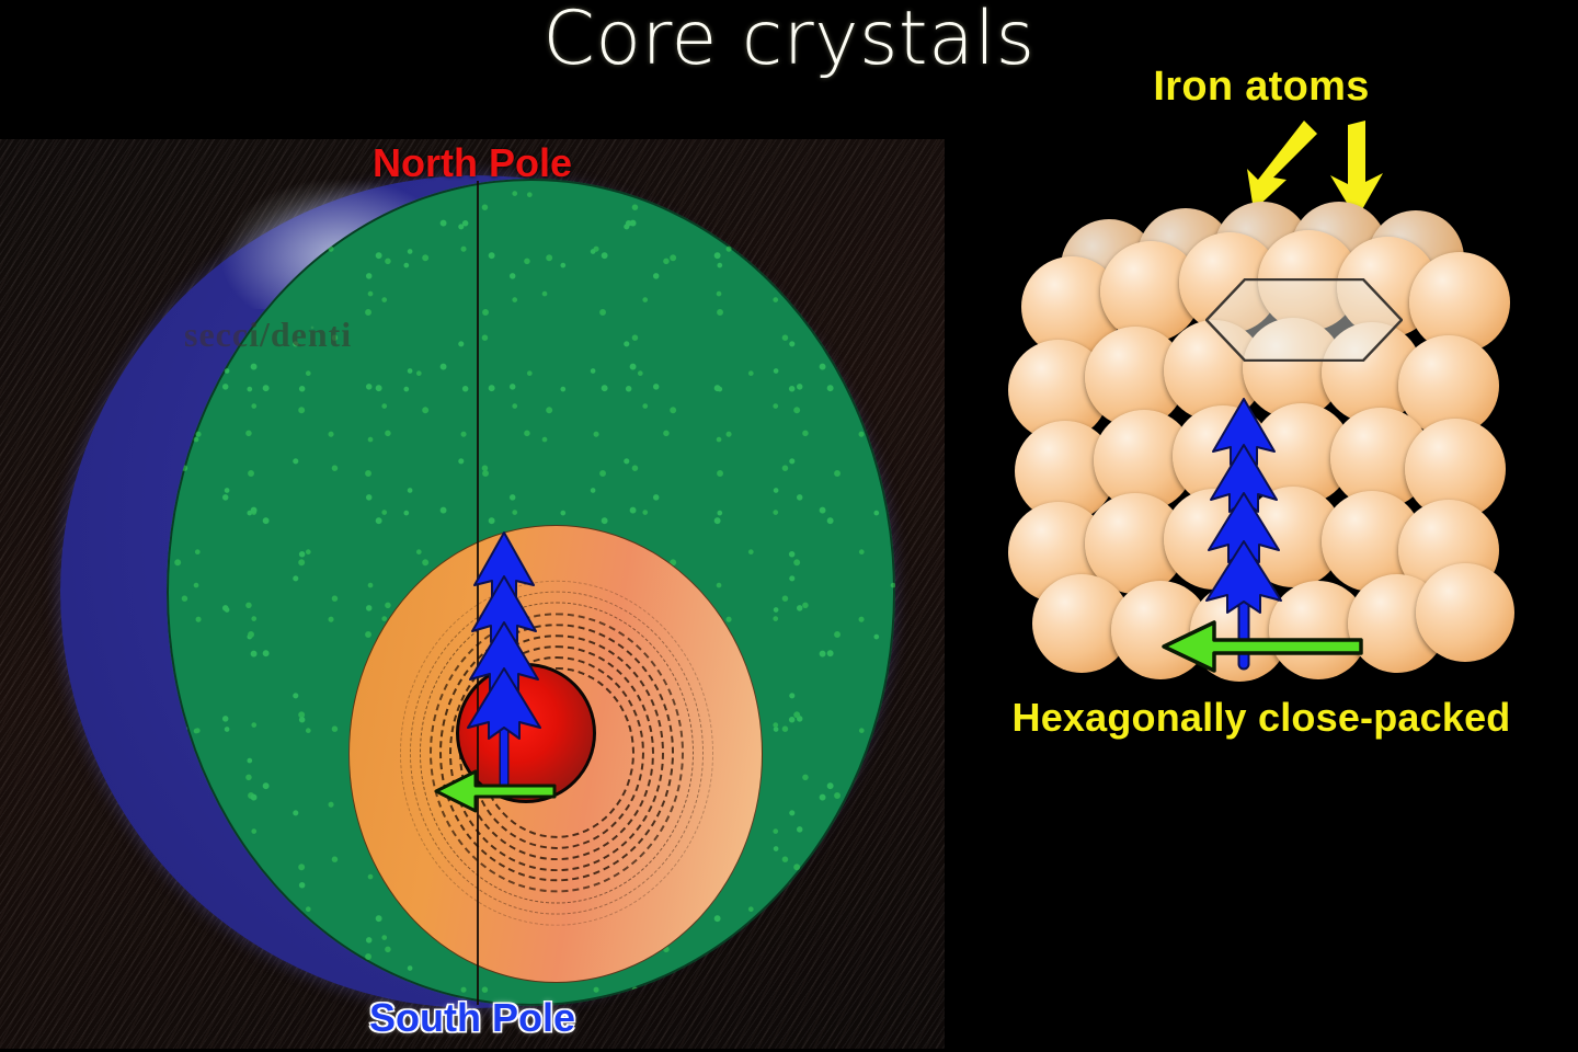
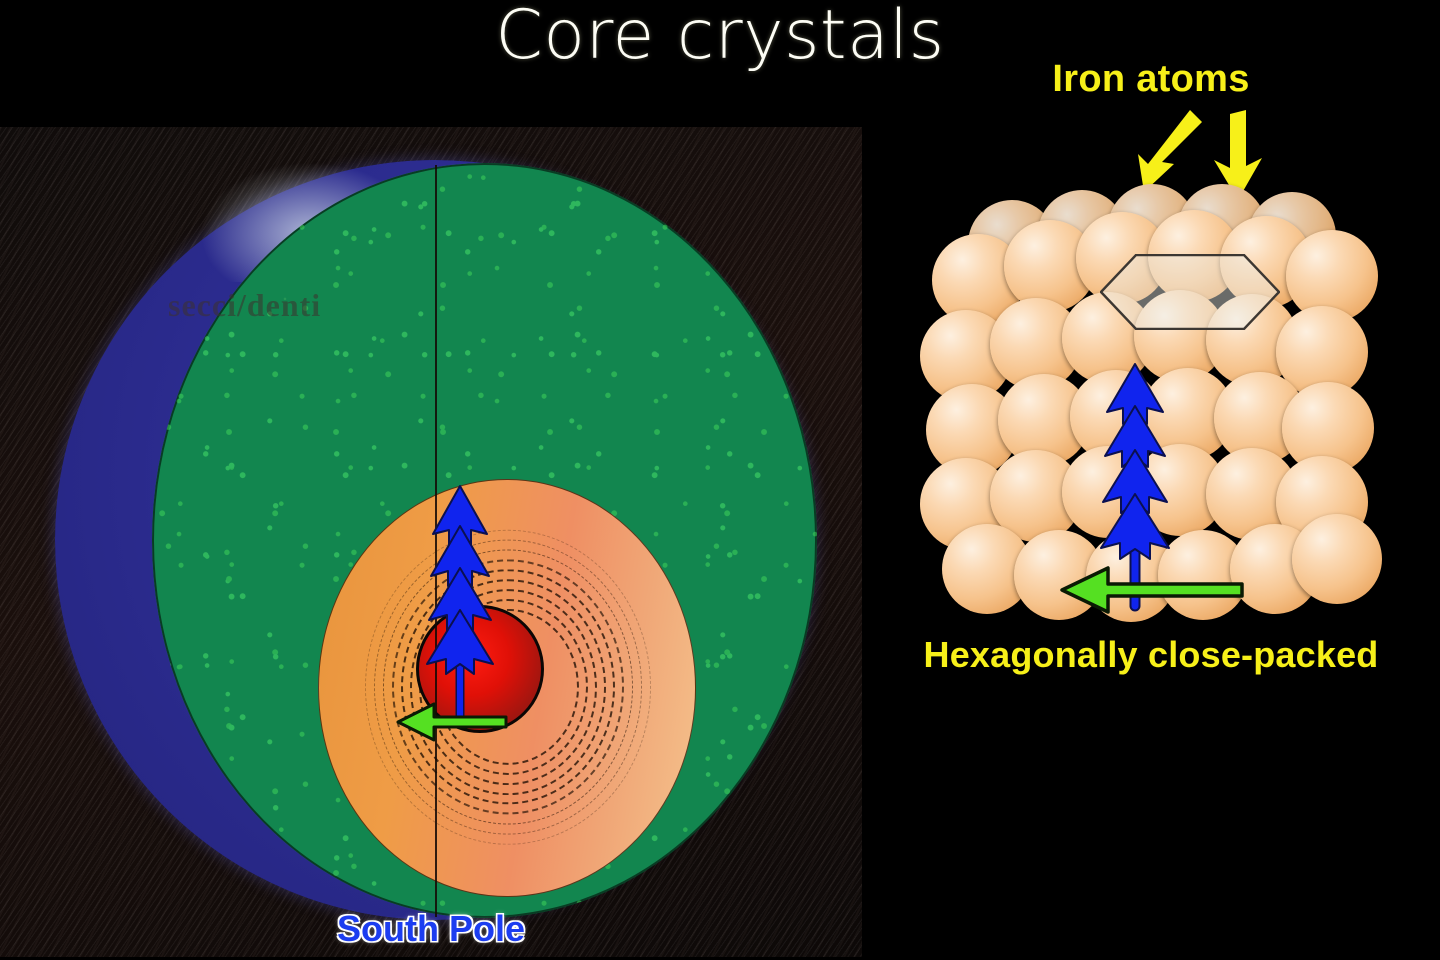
  Core crystals
  secci/denti
- North Pole
  South Pole
  Iron atoms
  Hexagonally close-packed
